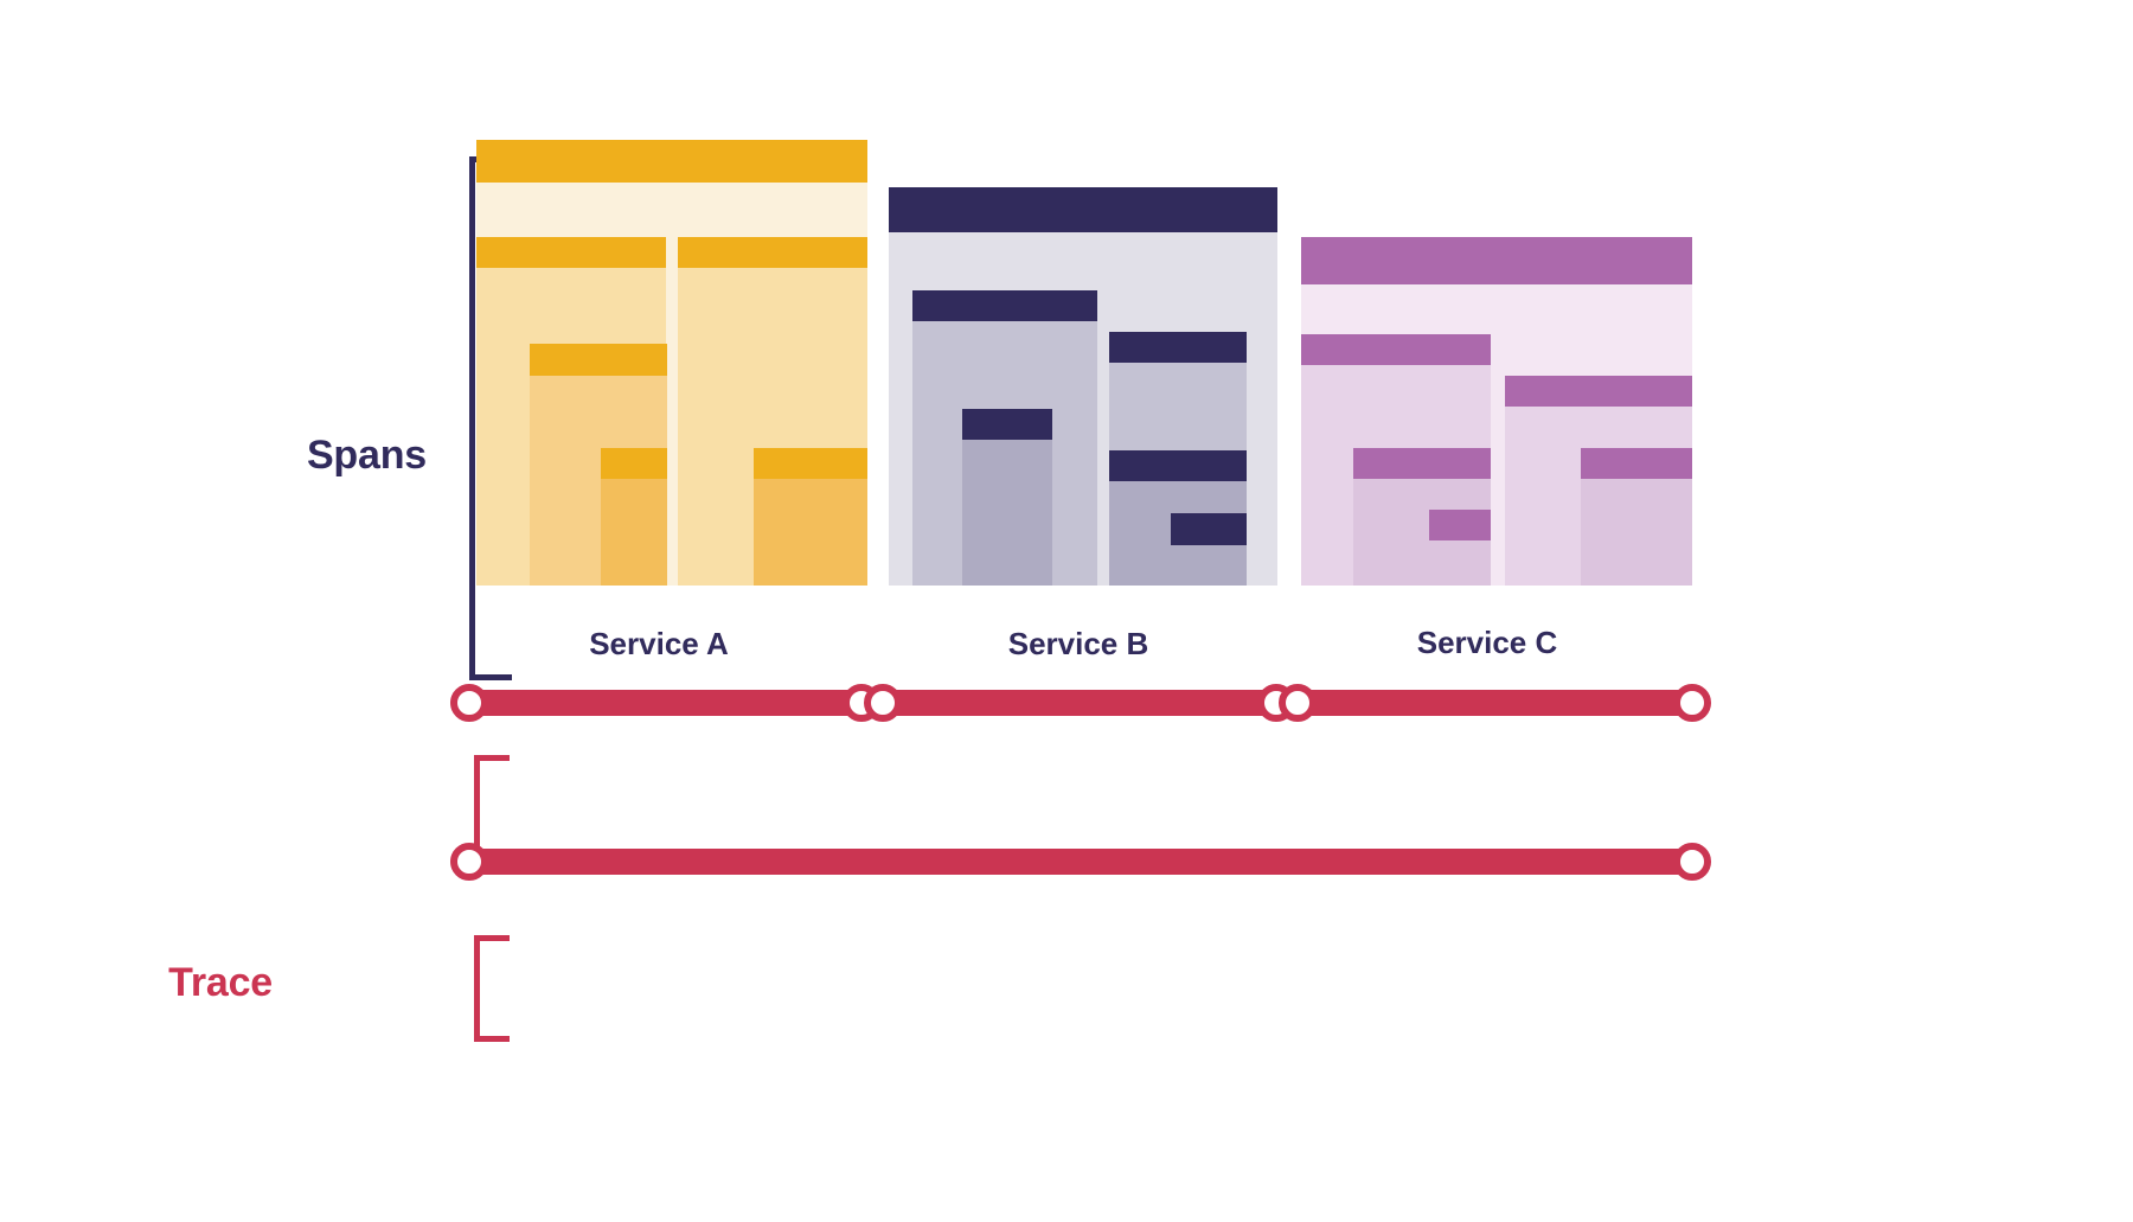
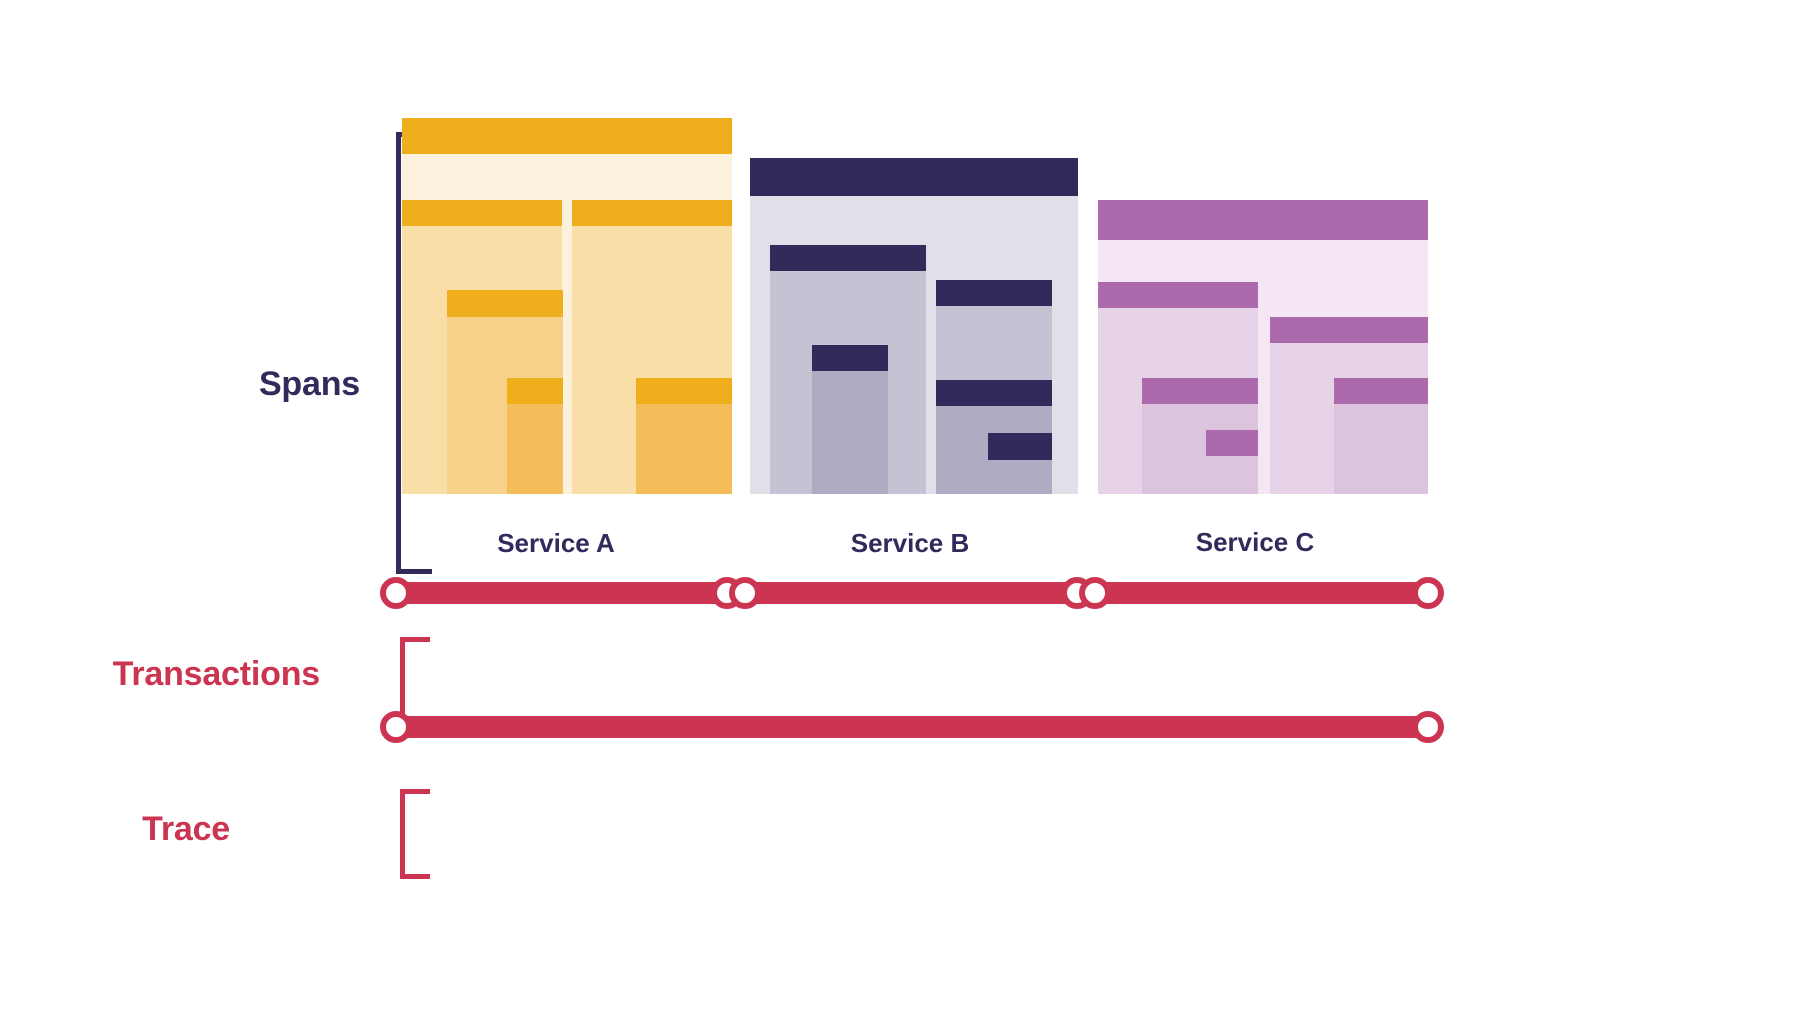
  Spans
+ Transactions
  Trace
  Service A
  Service B
  Service C
